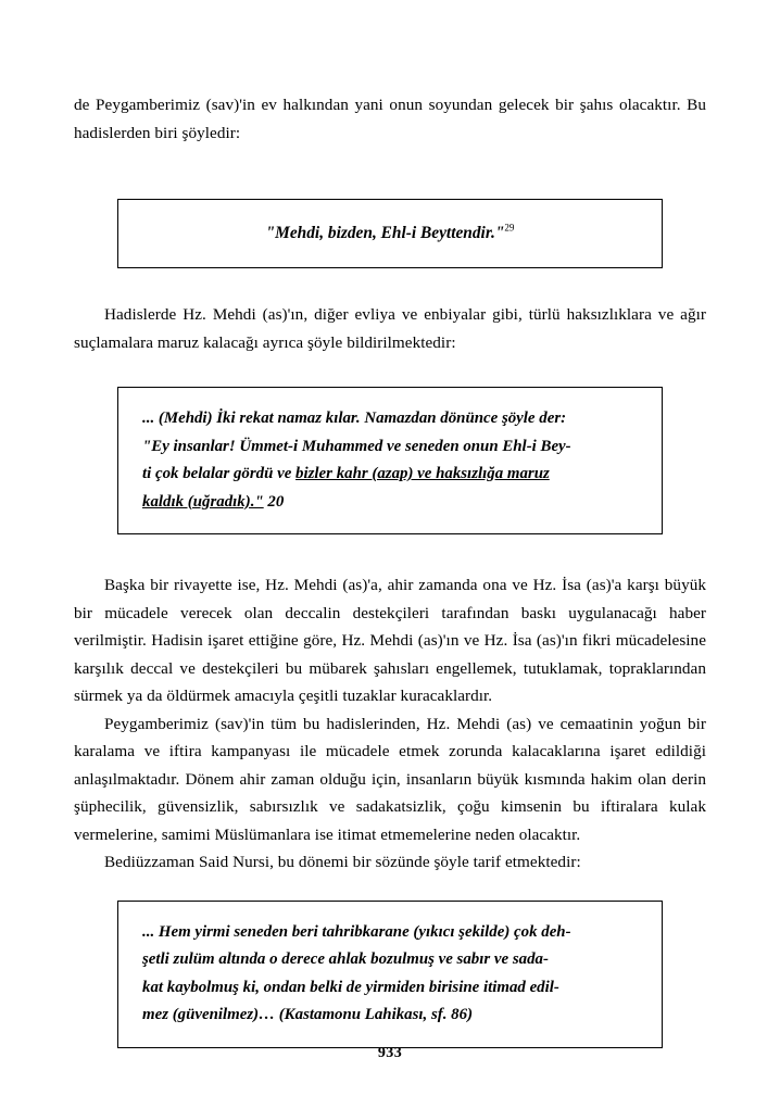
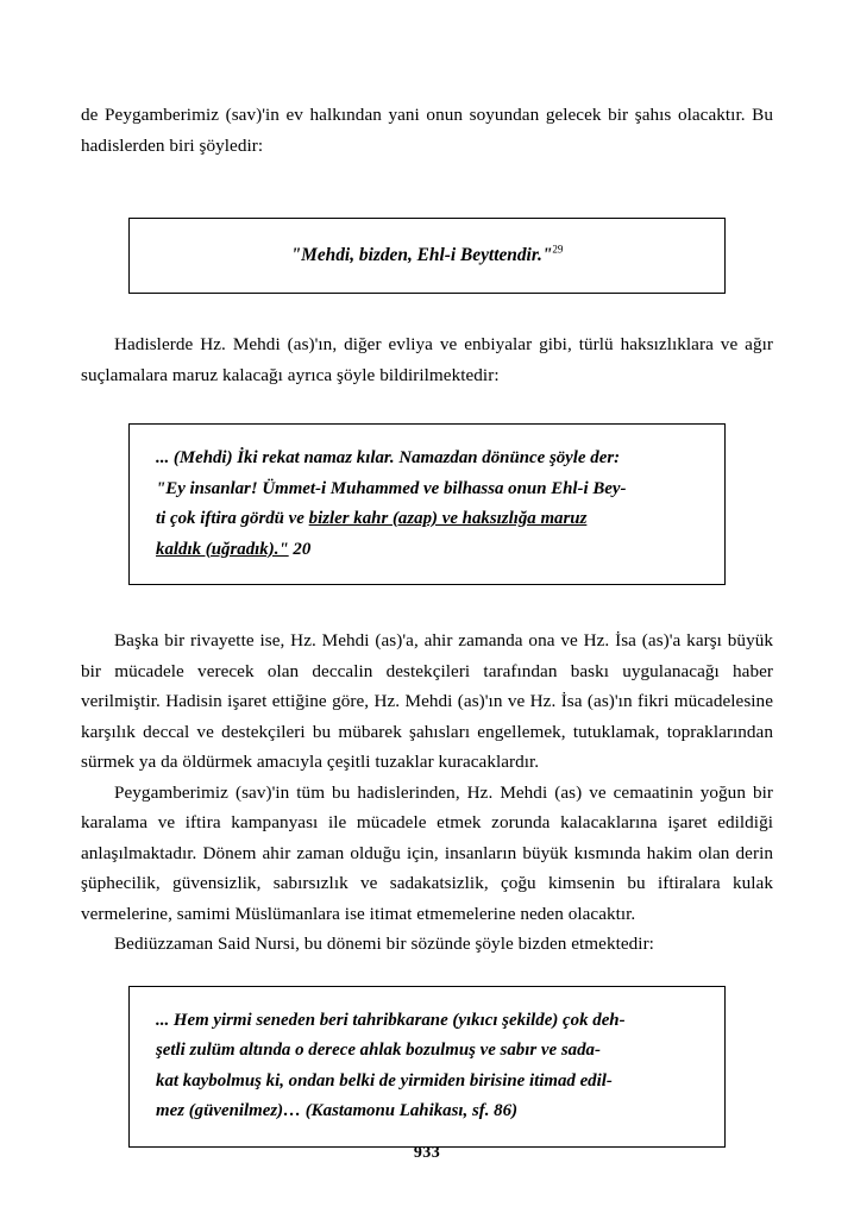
  de Peygamberimiz (sav)'in ev halkından yani onun soyundan gelecek bir şahıs olacaktır. Bu hadislerden biri şöyledir:
  "Mehdi, bizden, Ehl-i Beyttendir."29
  Hadislerde Hz. Mehdi (as)'ın, diğer evliya ve enbiyalar gibi, türlü haksızlıklara ve ağır suçlamalara maruz kalacağı ayrıca şöyle bildirilmektedir:
  ... (Mehdi) İki rekat namaz kılar. Namazdan dönünce şöyle der:
- "Ey insanlar! Ümmet-i Muhammed ve seneden onun Ehl-i Bey-
+ "Ey insanlar! Ümmet-i Muhammed ve bilhassa onun Ehl-i Bey-
- ti çok belalar gördü ve bizler kahr (azap) ve haksızlığa maruz
+ ti çok iftira gördü ve bizler kahr (azap) ve haksızlığa maruz
  kaldık (uğradık)." 20
  Başka bir rivayette ise, Hz. Mehdi (as)'a, ahir zamanda ona ve Hz. İsa (as)'a karşı büyük bir mücadele verecek olan deccalin destekçileri tarafından baskı uygulanacağı haber verilmiştir. Hadisin işaret ettiğine göre, Hz. Mehdi (as)'ın ve Hz. İsa (as)'ın fikri mücadelesine karşılık deccal ve destekçileri bu mübarek şahısları engellemek, tutuklamak, topraklarından sürmek ya da öldürmek amacıyla çeşitli tuzaklar kuracaklardır.
  Peygamberimiz (sav)'in tüm bu hadislerinden, Hz. Mehdi (as) ve cemaatinin yoğun bir karalama ve iftira kampanyası ile mücadele etmek zorunda kalacaklarına işaret edildiği anlaşılmaktadır. Dönem ahir zaman olduğu için, insanların büyük kısmında hakim olan derin şüphecilik, güvensizlik, sabırsızlık ve sadakatsizlik, çoğu kimsenin bu iftiralara kulak vermelerine, samimi Müslümanlara ise itimat etmemelerine neden olacaktır.
- Bediüzzaman Said Nursi, bu dönemi bir sözünde şöyle tarif etmektedir:
+ Bediüzzaman Said Nursi, bu dönemi bir sözünde şöyle bizden etmektedir:
  ... Hem yirmi seneden beri tahribkarane (yıkıcı şekilde) çok deh-
  şetli zulüm altında o derece ahlak bozulmuş ve sabır ve sada-
  kat kaybolmuş ki, ondan belki de yirmiden birisine itimad edil-
  mez (güvenilmez)… (Kastamonu Lahikası, sf. 86)
  933
